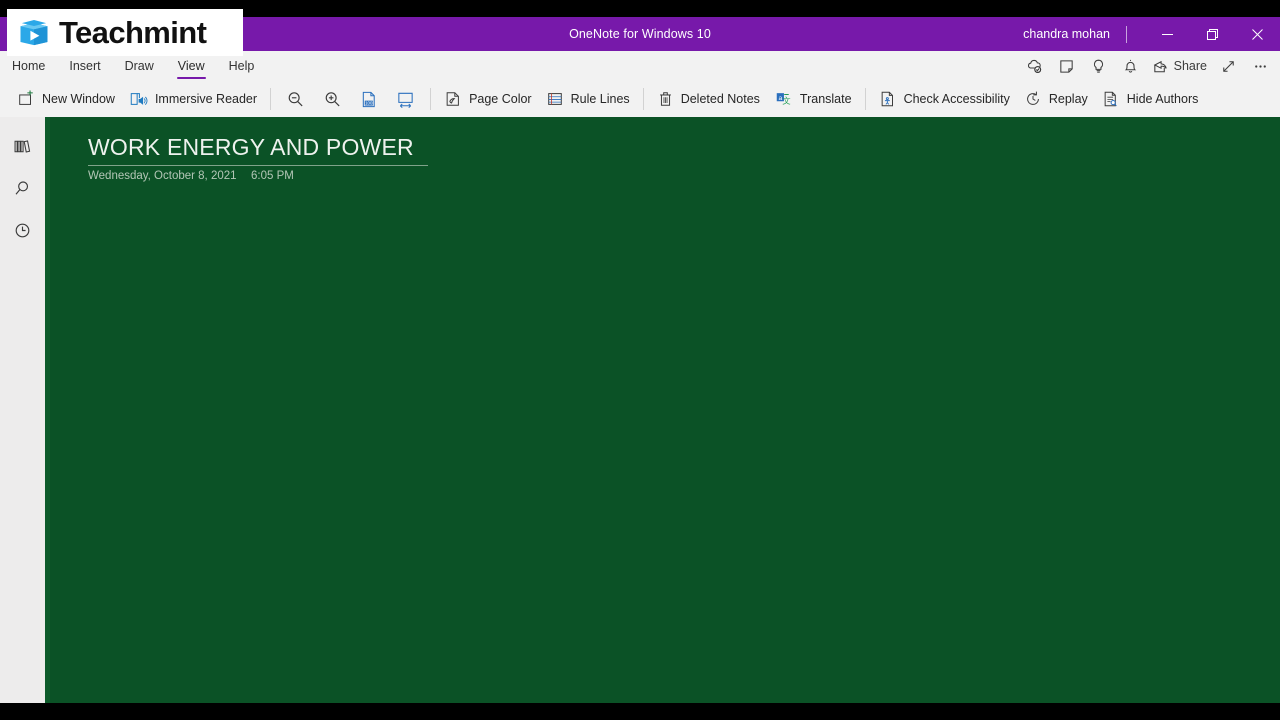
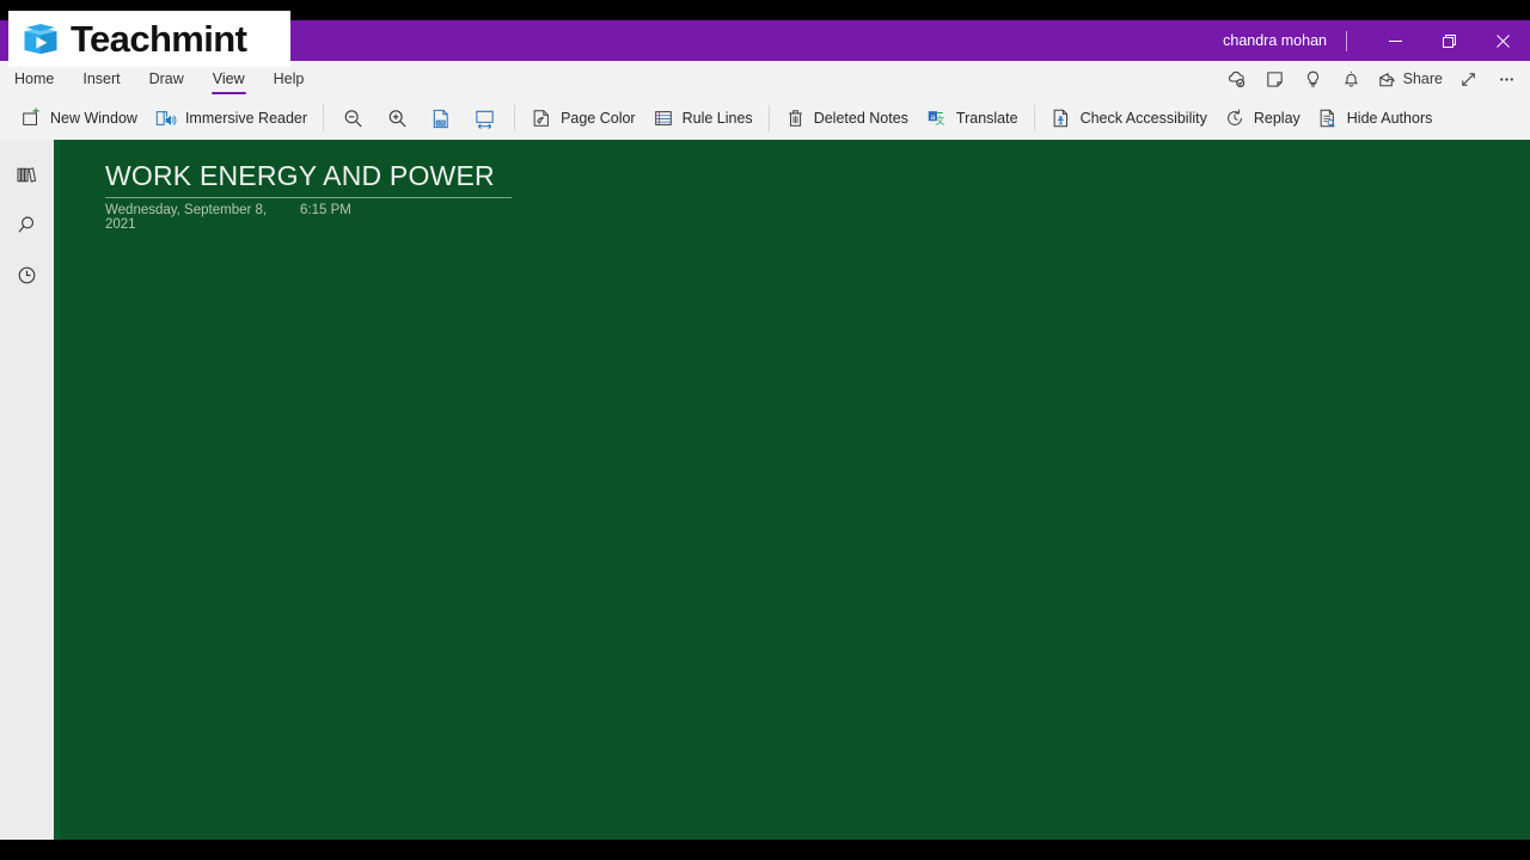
- OneNote for Windows 10
  chandra mohan
  Home
  Insert
  Draw
  View
  Help
  Share
  New Window
  Immersive Reader
  Page Color
  Rule Lines
  Deleted Notes
  文
  Translate
  Check Accessibility
  Replay
  Hide Authors
  WORK ENERGY AND POWER
- Wednesday, October 8, 2021
+ Wednesday, September 8, 2021
- 6:05 PM
+ 6:15 PM
  Teachmint
